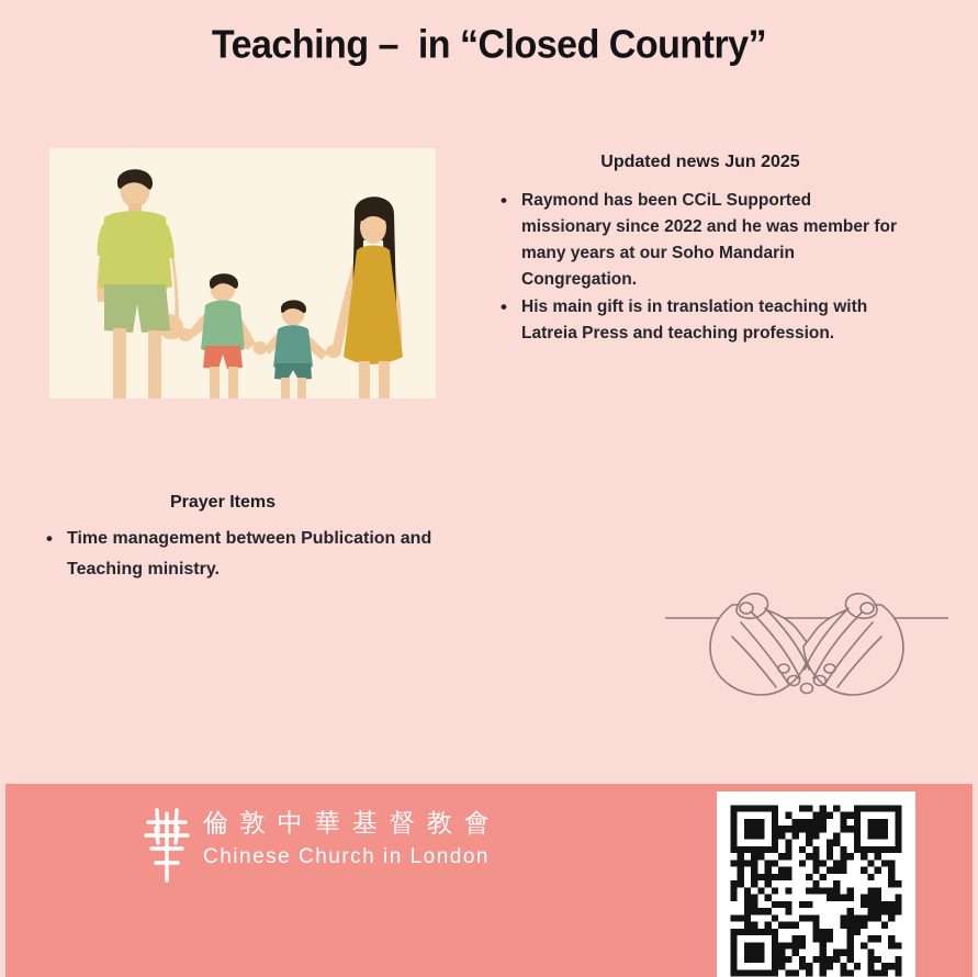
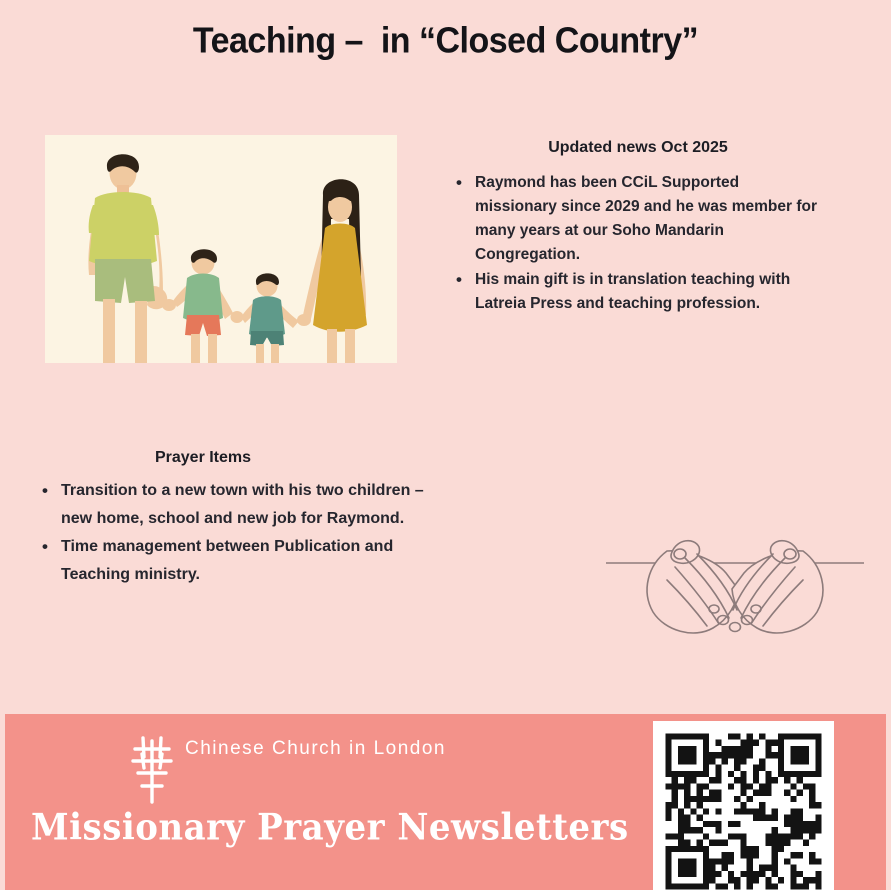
  Teaching – in “Closed Country”
- Updated news Jun 2025
+ Updated news Oct 2025
- Raymond has been CCiL Supported missionary since 2022 and he was member for many years at our Soho Mandarin Congregation.
+ Raymond has been CCiL Supported missionary since 2029 and he was member for many years at our Soho Mandarin Congregation.
  His main gift is in translation teaching with Latreia Press and teaching profession.
  Prayer Items
+ Transition to a new town with his two children – new home, school and new job for Raymond.
  Time management between Publication and Teaching ministry.
- 倫敦中華基督教會
  Chinese Church in London
+ Missionary Prayer Newsletters
